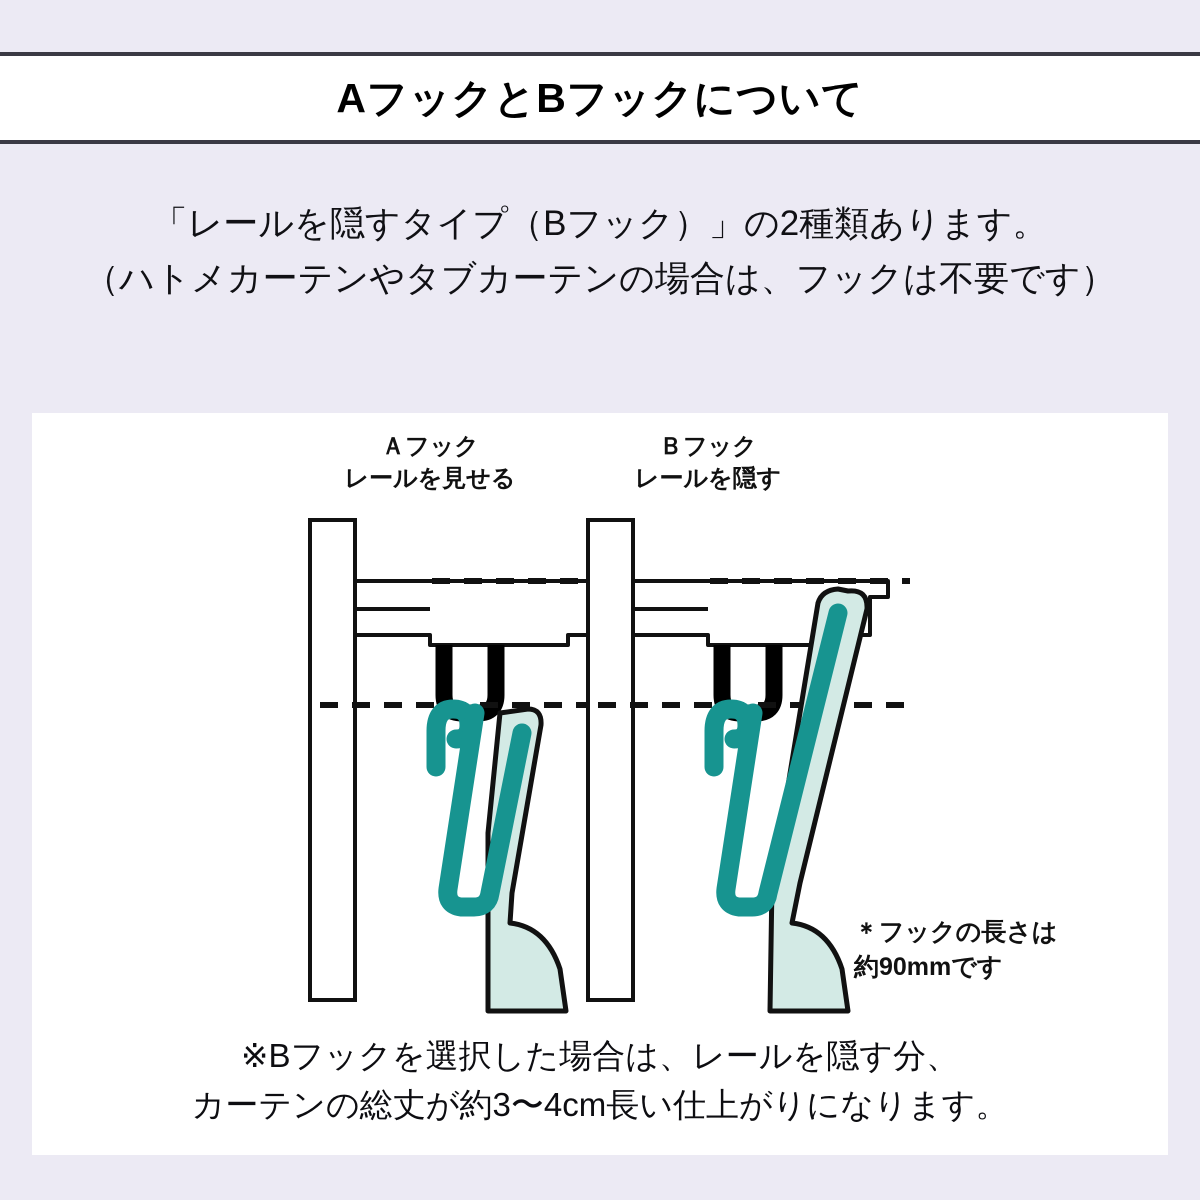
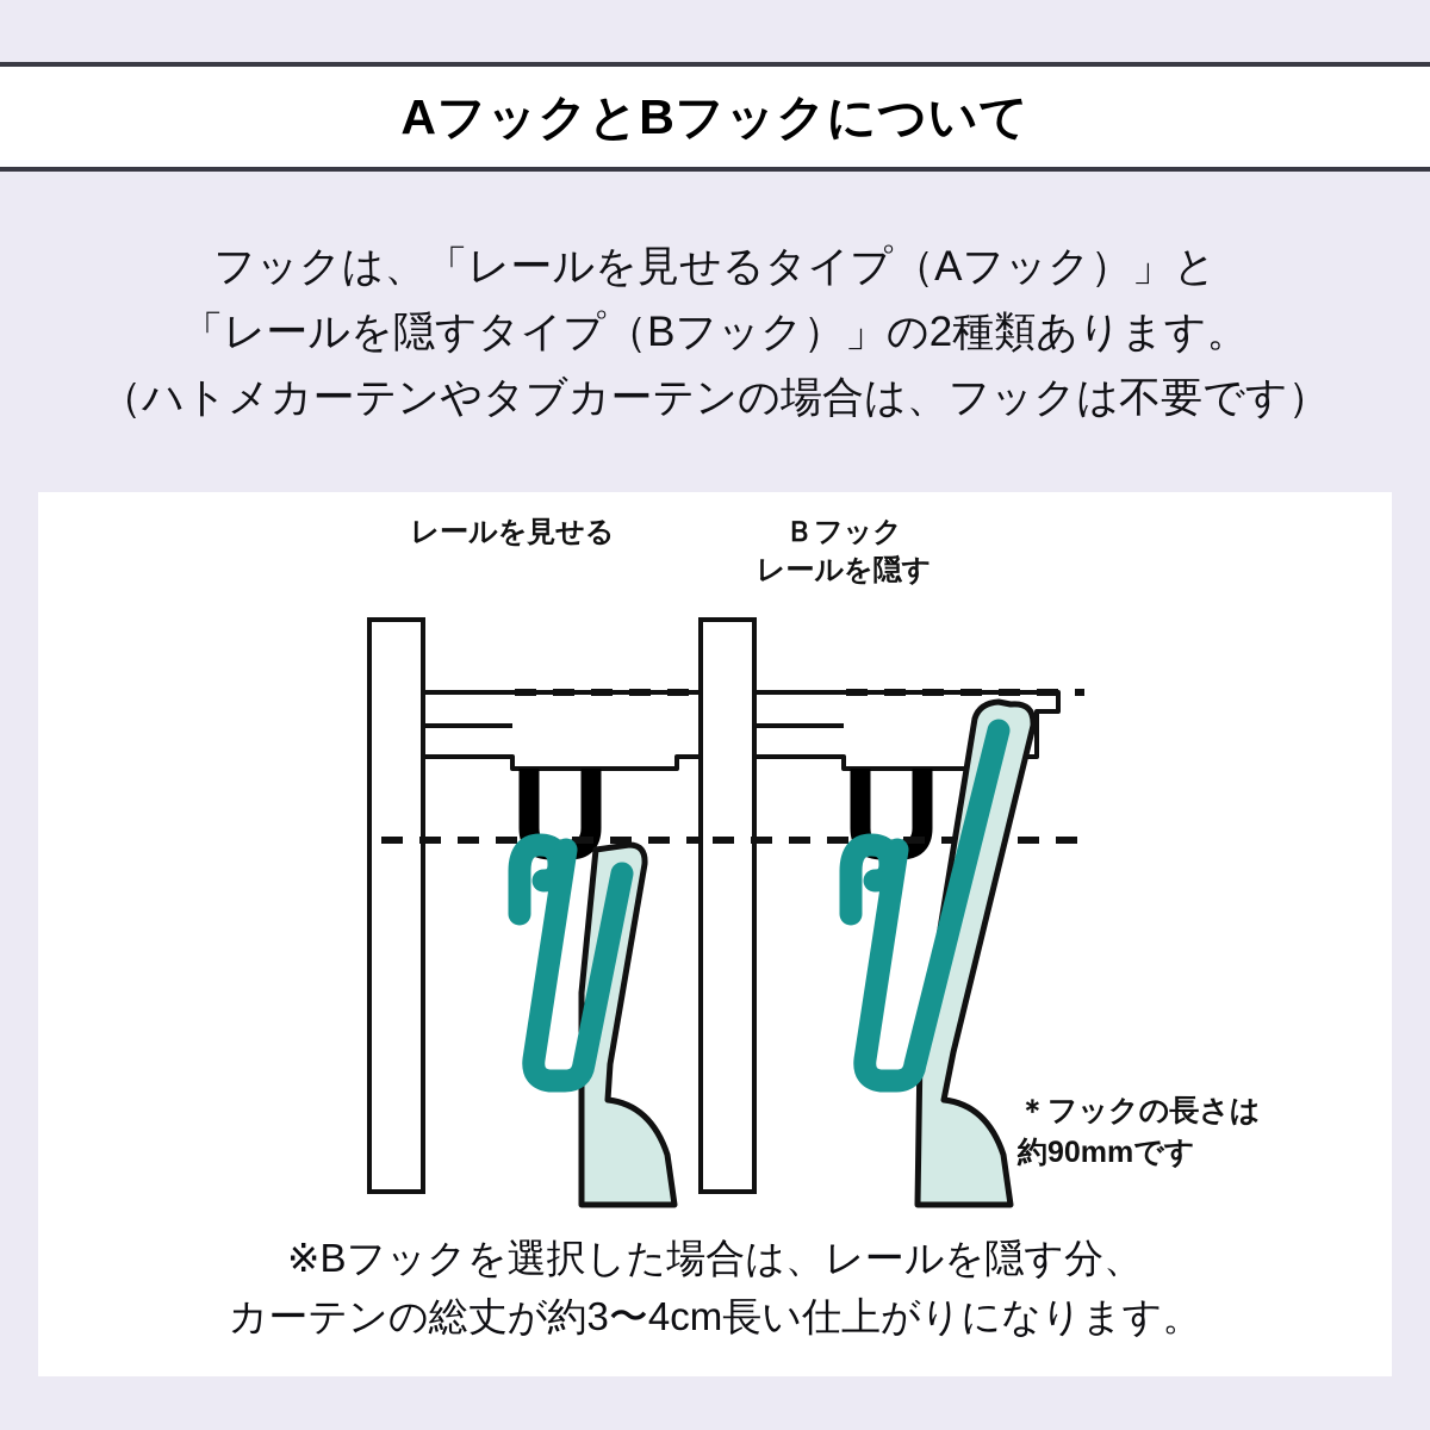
  AフックとBフックについて
+ フックは、「レールを見せるタイプ（Aフック）」と
  「レールを隠すタイプ（Bフック）」の2種類あります。
  （ハトメカーテンやタブカーテンの場合は、フックは不要です）
- Ａフック
  レールを見せる
  Ｂフック
  レールを隠す
  ＊フックの長さは
  約90mmです
  ※Bフックを選択した場合は、レールを隠す分、
  カーテンの総丈が約3〜4cm長い仕上がりになります。
